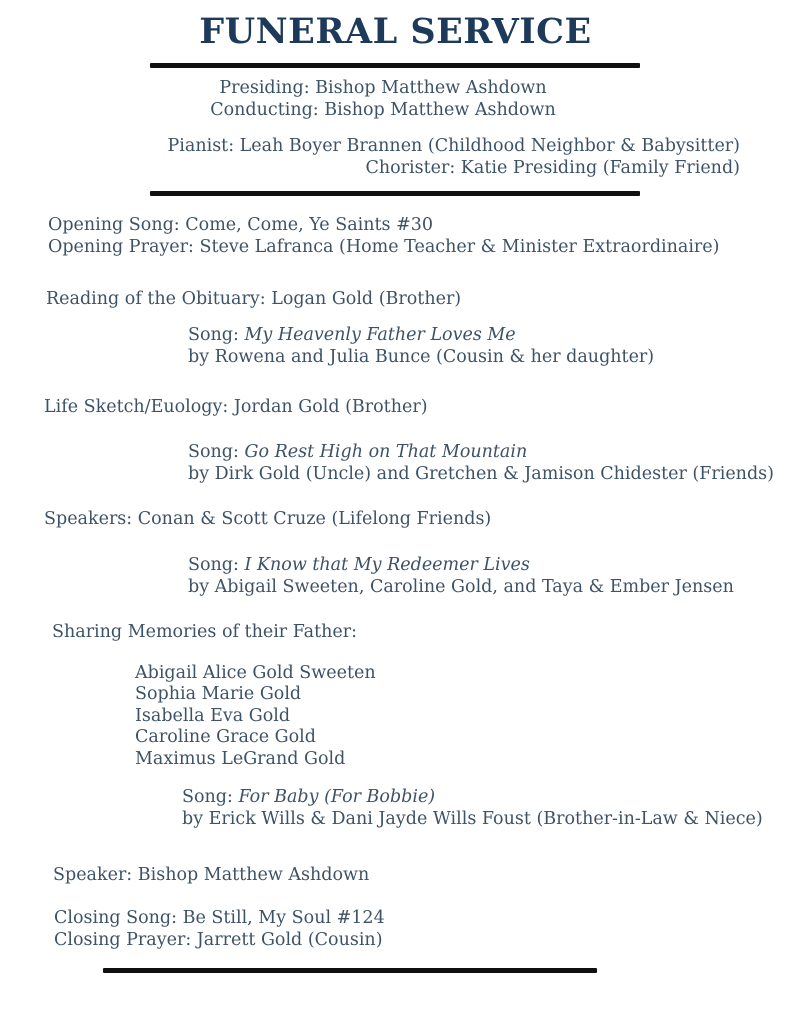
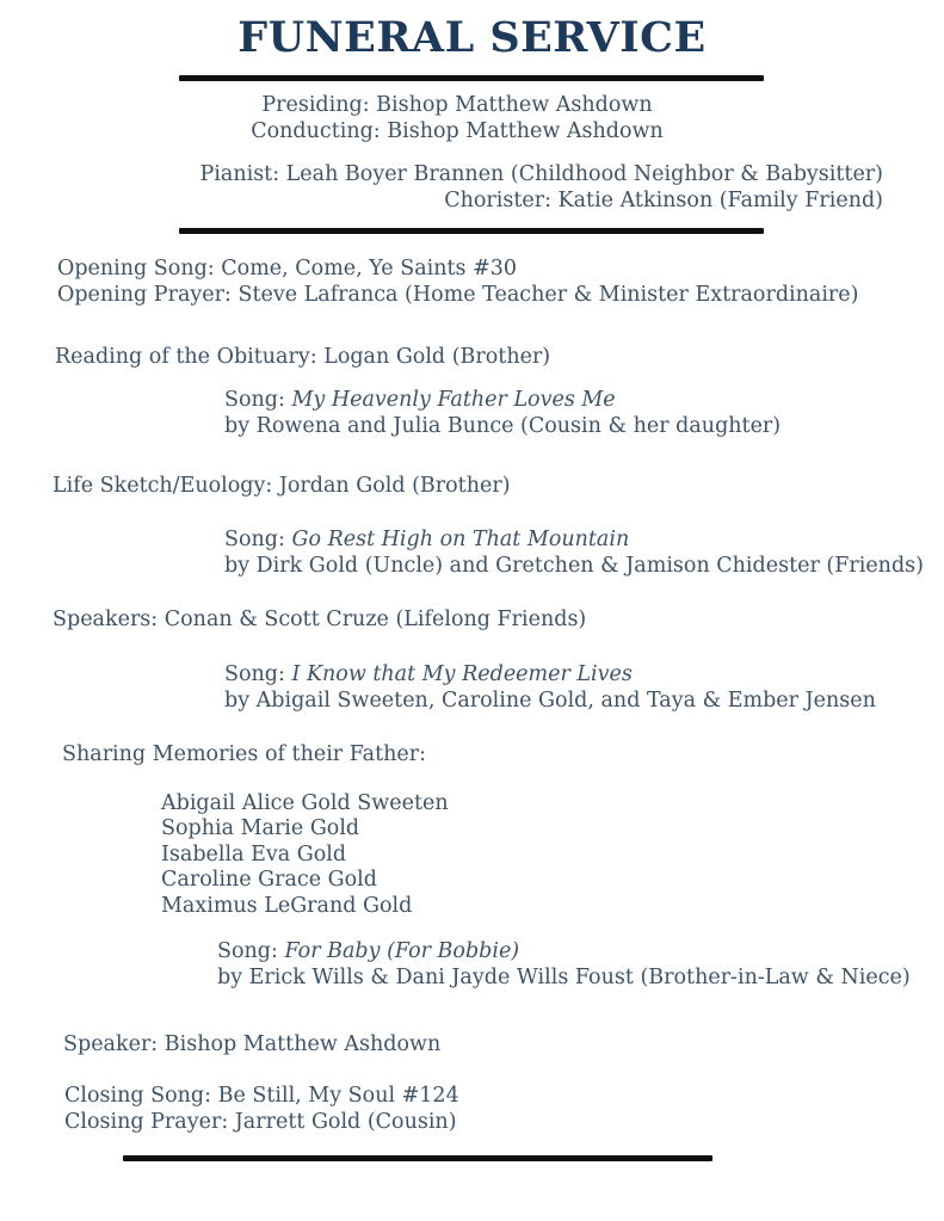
  FUNERAL SERVICE
  Presiding: Bishop Matthew Ashdown
  Conducting: Bishop Matthew Ashdown
  Pianist: Leah Boyer Brannen (Childhood Neighbor & Babysitter)
- Chorister: Katie Presiding (Family Friend)
+ Chorister: Katie Atkinson (Family Friend)
  Opening Song: Come, Come, Ye Saints #30
  Opening Prayer: Steve Lafranca (Home Teacher & Minister Extraordinaire)
  Reading of the Obituary: Logan Gold (Brother)
  Song: My Heavenly Father Loves Me
  by Rowena and Julia Bunce (Cousin & her daughter)
  Life Sketch/Euology: Jordan Gold (Brother)
  Song: Go Rest High on That Mountain
  by Dirk Gold (Uncle) and Gretchen & Jamison Chidester (Friends)
  Speakers: Conan & Scott Cruze (Lifelong Friends)
  Song: I Know that My Redeemer Lives
  by Abigail Sweeten, Caroline Gold, and Taya & Ember Jensen
  Sharing Memories of their Father:
  Abigail Alice Gold Sweeten
  Sophia Marie Gold
  Isabella Eva Gold
  Caroline Grace Gold
  Maximus LeGrand Gold
  Song: For Baby (For Bobbie)
  by Erick Wills & Dani Jayde Wills Foust (Brother-in-Law & Niece)
  Speaker: Bishop Matthew Ashdown
  Closing Song: Be Still, My Soul #124
  Closing Prayer: Jarrett Gold (Cousin)
